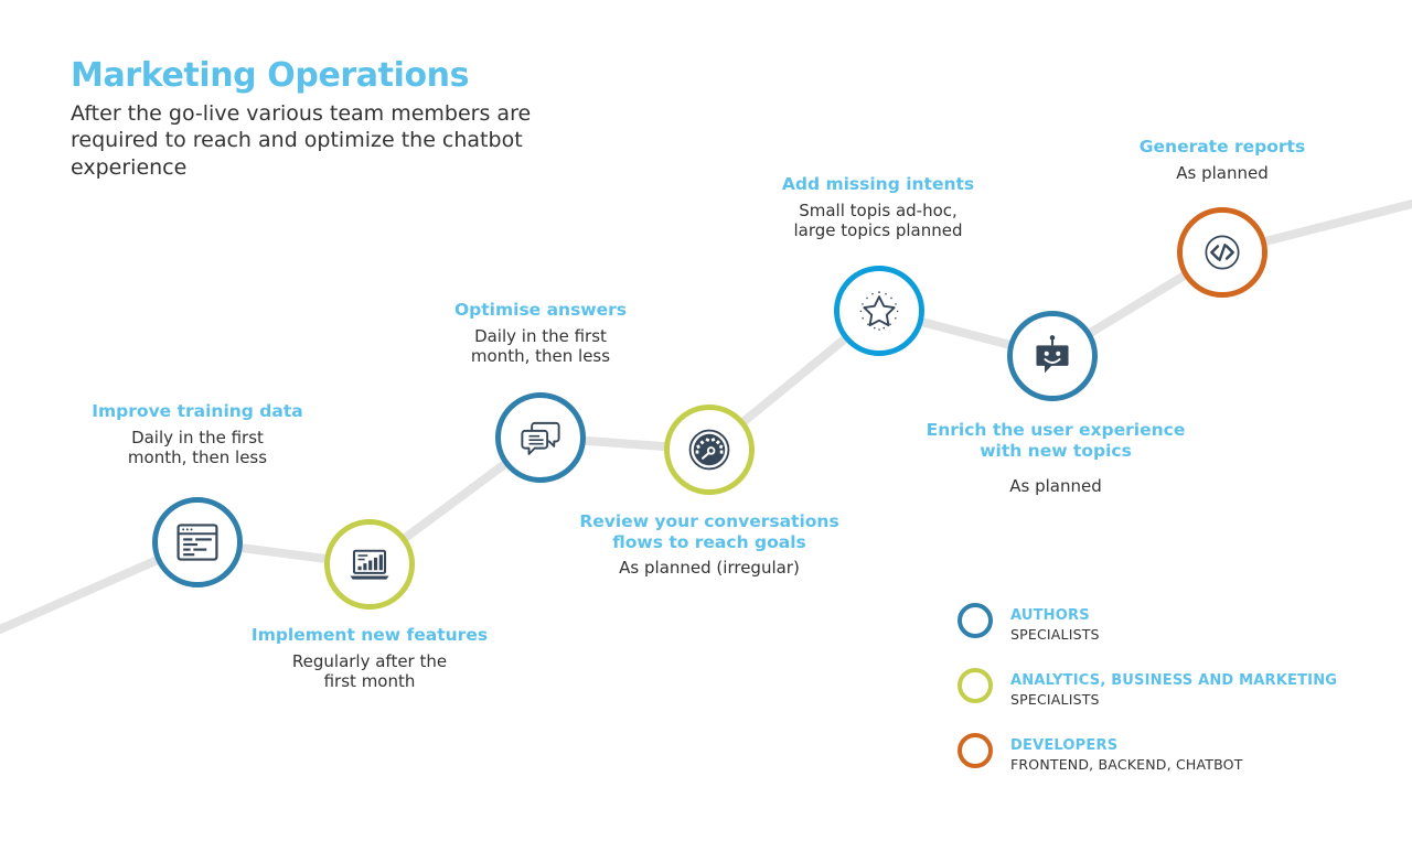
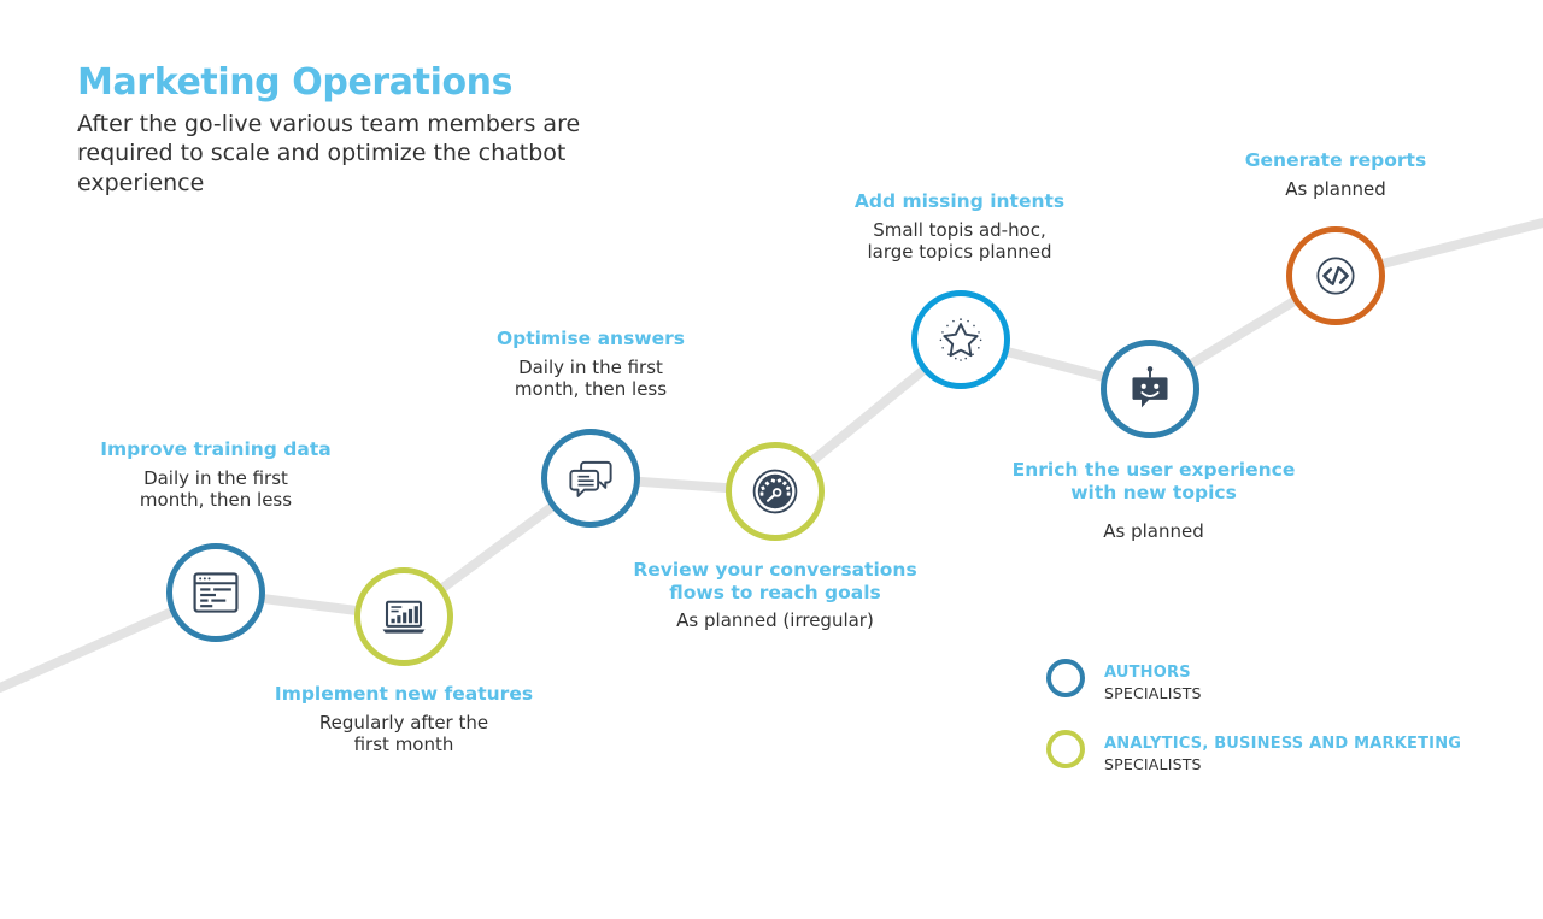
  Marketing Operations
- After the go-live various team members are required to reach and optimize the chatbot experience
+ After the go-live various team members are required to scale and optimize the chatbot experience
  Improve training data
  Daily in the first
  month, then less
  Implement new features
  Regularly after the
  first month
  Optimise answers
  Daily in the first
  month, then less
  Review your conversations
  flows to reach goals
  As planned (irregular)
  Add missing intents
  Small topis ad-hoc,
  large topics planned
  Enrich the user experience
  with new topics
  As planned
  Generate reports
  As planned
  AUTHORS
  SPECIALISTS
  ANALYTICS, BUSINESS AND MARKETING
  SPECIALISTS
- DEVELOPERS
- FRONTEND, BACKEND, CHATBOT
